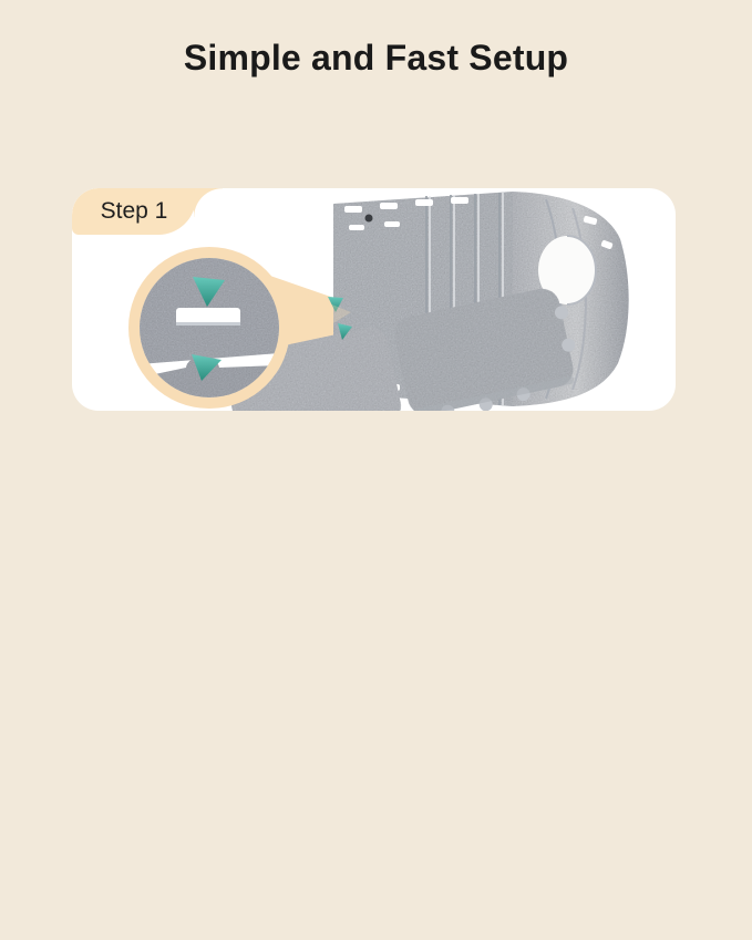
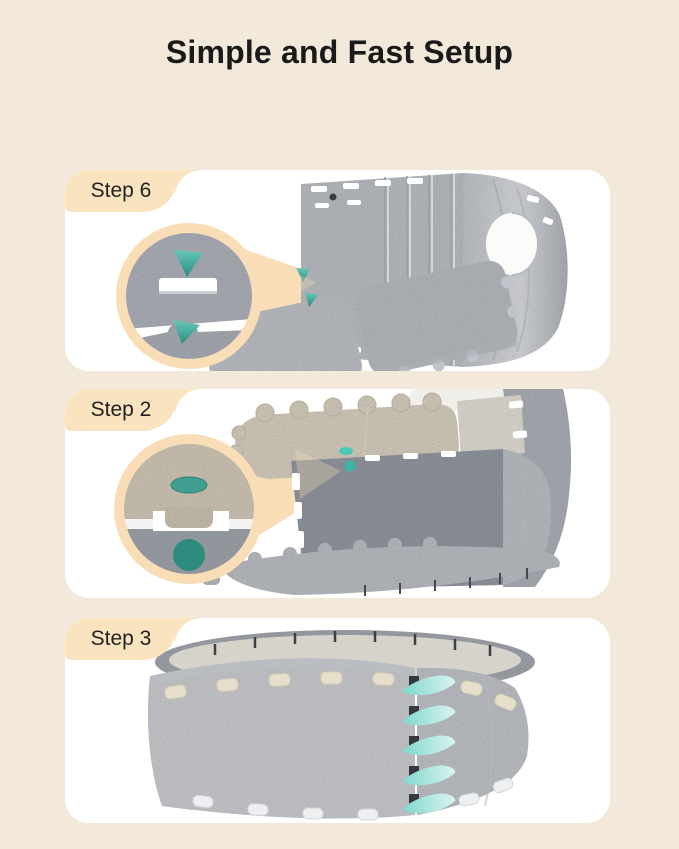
  Simple and Fast Setup
- Step 1
+ Step 6
+ Step 2
+ Step 3
